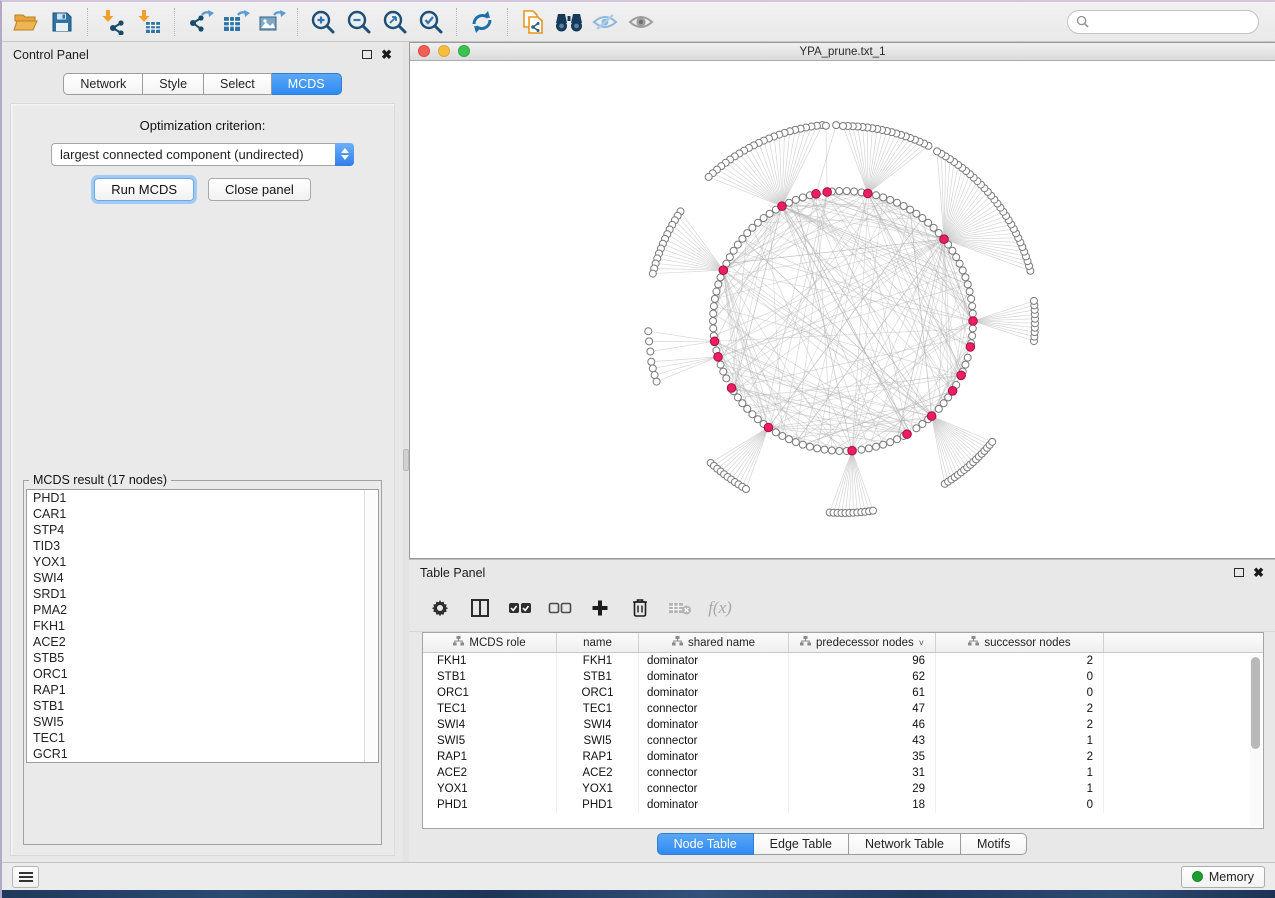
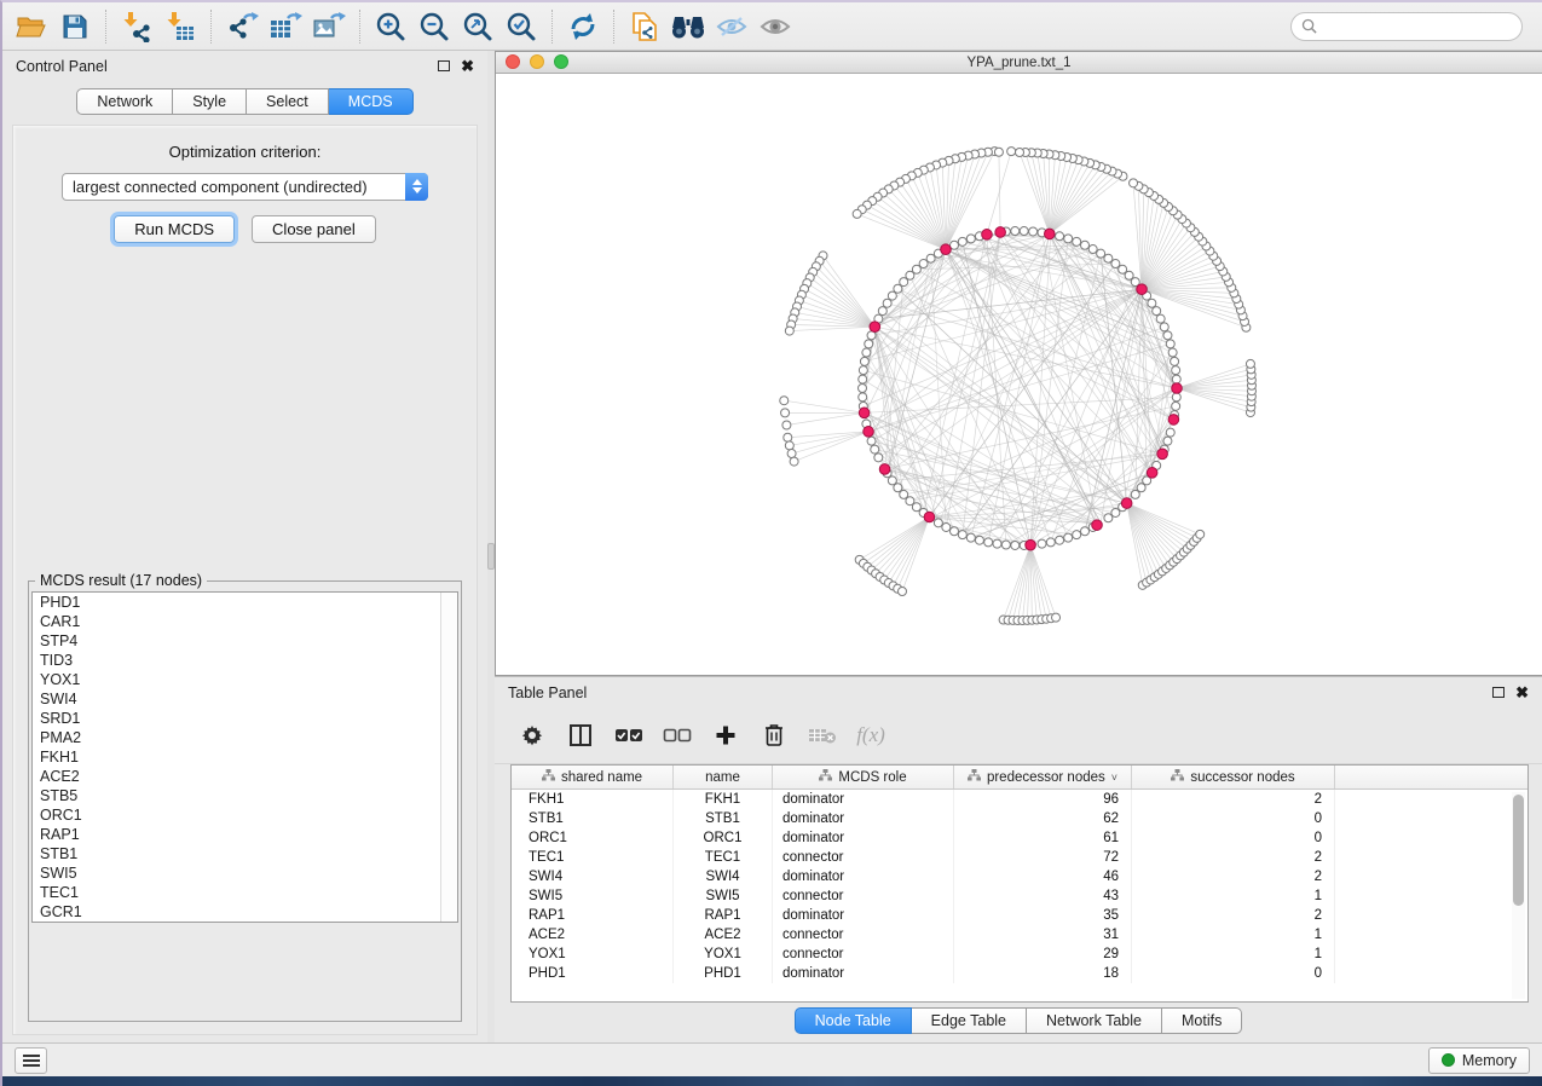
  Control Panel
  ✖
  Network
  Style
  Select
  MCDS
  Optimization criterion:
  largest connected component (undirected)
  Run MCDS
  Close panel
  MCDS result (17 nodes)
  PHD1
  CAR1
  STP4
  TID3
  YOX1
  SWI4
  SRD1
  PMA2
  FKH1
  ACE2
  STB5
  ORC1
  RAP1
  STB1
  SWI5
  TEC1
  GCR1
  YPA_prune.txt_1
  Table Panel
  ✖
  f(x)
- MCDS role
+ shared name
  name
- shared name
+ MCDS role
  predecessor nodes
  ˅
  successor nodes
  FKH1
  FKH1
  dominator
  96
  2
  STB1
  STB1
  dominator
  62
  0
  ORC1
  ORC1
  dominator
  61
  0
  TEC1
  TEC1
  connector
- 47
+ 72
  2
  SWI4
  SWI4
  dominator
  46
  2
  SWI5
  SWI5
  connector
  43
  1
  RAP1
  RAP1
  dominator
  35
  2
  ACE2
  ACE2
  connector
  31
  1
  YOX1
  YOX1
  connector
  29
  1
  PHD1
  PHD1
  dominator
  18
  0
  Node Table
  Edge Table
  Network Table
  Motifs
  Memory
